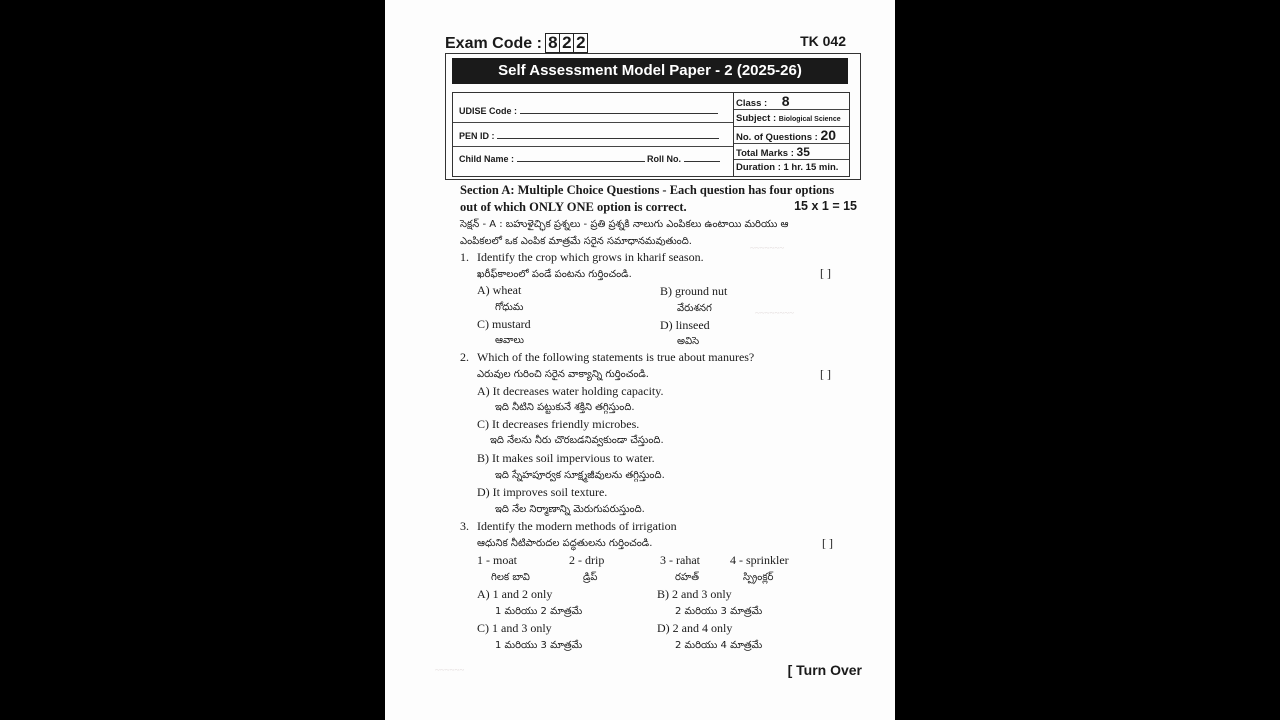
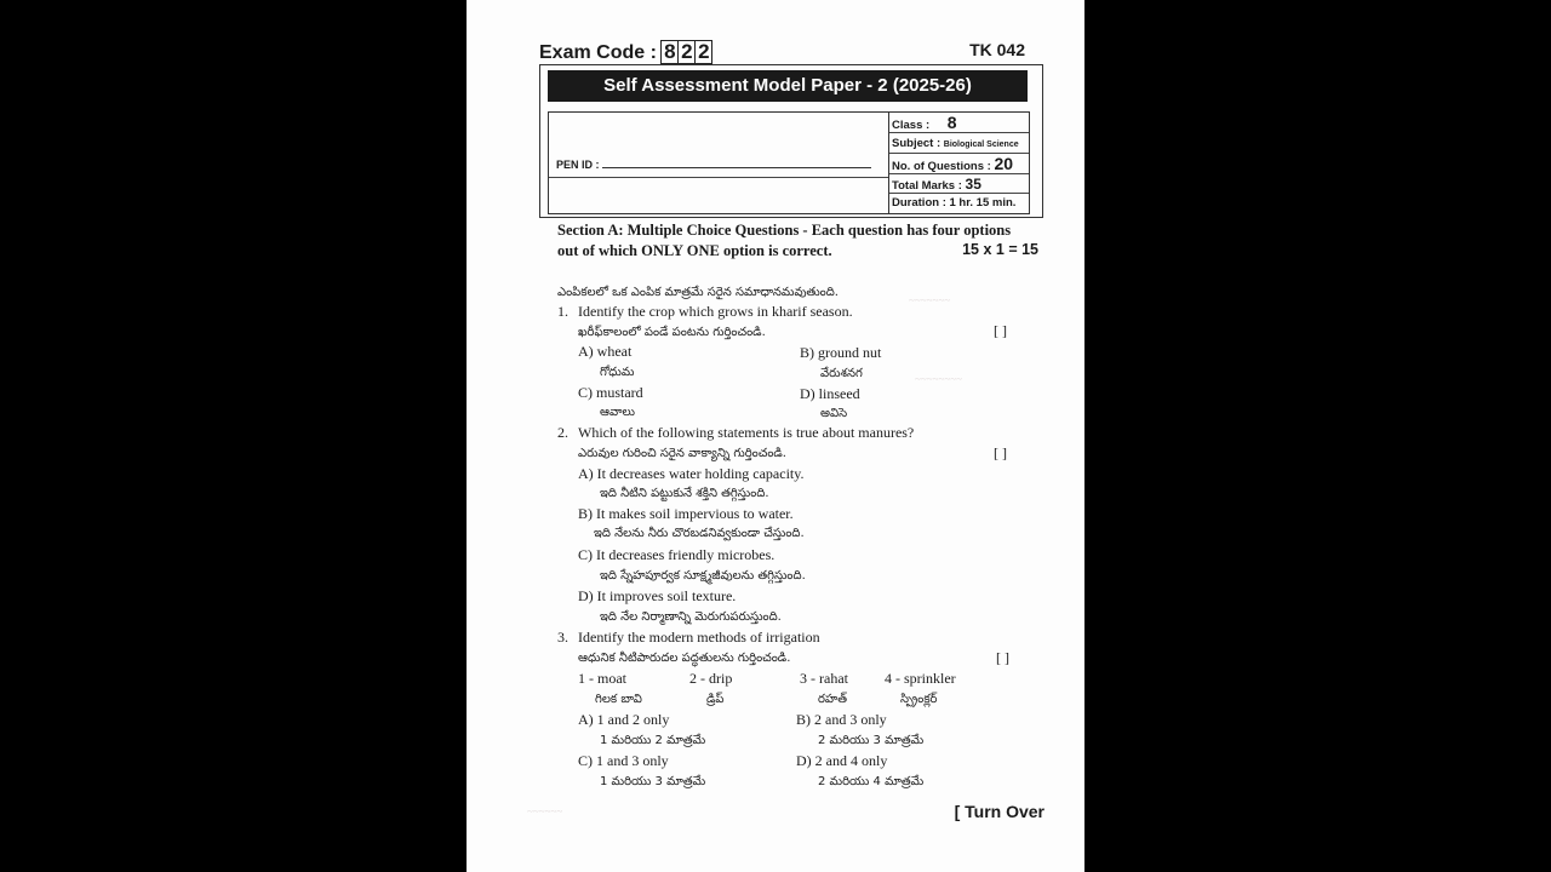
  Exam Code : 8 2 2
  TK 042
  Self Assessment Model Paper - 2 (2025-26)
- UDISE Code :
  PEN ID :
- Child Name : Roll No.
  Class : 8
  No. of Questions : 20
  Total Marks : 35
  Duration : 1 hr. 15 min.
  Section A: Multiple Choice Questions - Each question has four options
  out of which ONLY ONE option is correct.
  15 x 1 = 15
- సెక్షన్ - A : బహుళైచ్ఛిక ప్రశ్నలు - ప్రతి ప్రశ్నకి నాలుగు ఎంపికలు ఉంటాయి మరియు ఆ
  ఎంపికలలో ఒక ఎంపిక మాత్రమే సరైన సమాధానమవుతుంది.
  1.
  Identify the crop which grows in kharif season.
  ఖరీఫ్‌కాలంలో పండే పంటను గుర్తించండి.
  [ ]
  A) wheat
  గోధుమ
  B) ground nut
  వేరుశనగ
  C) mustard
  ఆవాలు
  D) linseed
  అవిసె
  2.
  Which of the following statements is true about manures?
  ఎరువుల గురించి సరైన వాక్యాన్ని గుర్తించండి.
  [ ]
  A) It decreases water holding capacity.
  ఇది నీటిని పట్టుకునే శక్తిని తగ్గిస్తుంది.
- C) It decreases friendly microbes.
+ B) It makes soil impervious to water.
  ఇది నేలను నీరు చొరబడనివ్వకుండా చేస్తుంది.
- B) It makes soil impervious to water.
+ C) It decreases friendly microbes.
  ఇది స్నేహపూర్వక సూక్ష్మజీవులను తగ్గిస్తుంది.
  D) It improves soil texture.
  ఇది నేల నిర్మాణాన్ని మెరుగుపరుస్తుంది.
  3.
  Identify the modern methods of irrigation
  ఆధునిక నీటిపారుదల పద్ధతులను గుర్తించండి.
  [ ]
  1 - moat
  గిలక బావి
  2 - drip
  డ్రిప్
  3 - rahat
  రహత్
  4 - sprinkler
  స్ప్రింక్లర్
  A) 1 and 2 only
  1 మరియు 2 మాత్రమే
  B) 2 and 3 only
  2 మరియు 3 మాత్రమే
  C) 1 and 3 only
  1 మరియు 3 మాత్రమే
  D) 2 and 4 only
  2 మరియు 4 మాత్రమే
  [ Turn Over
